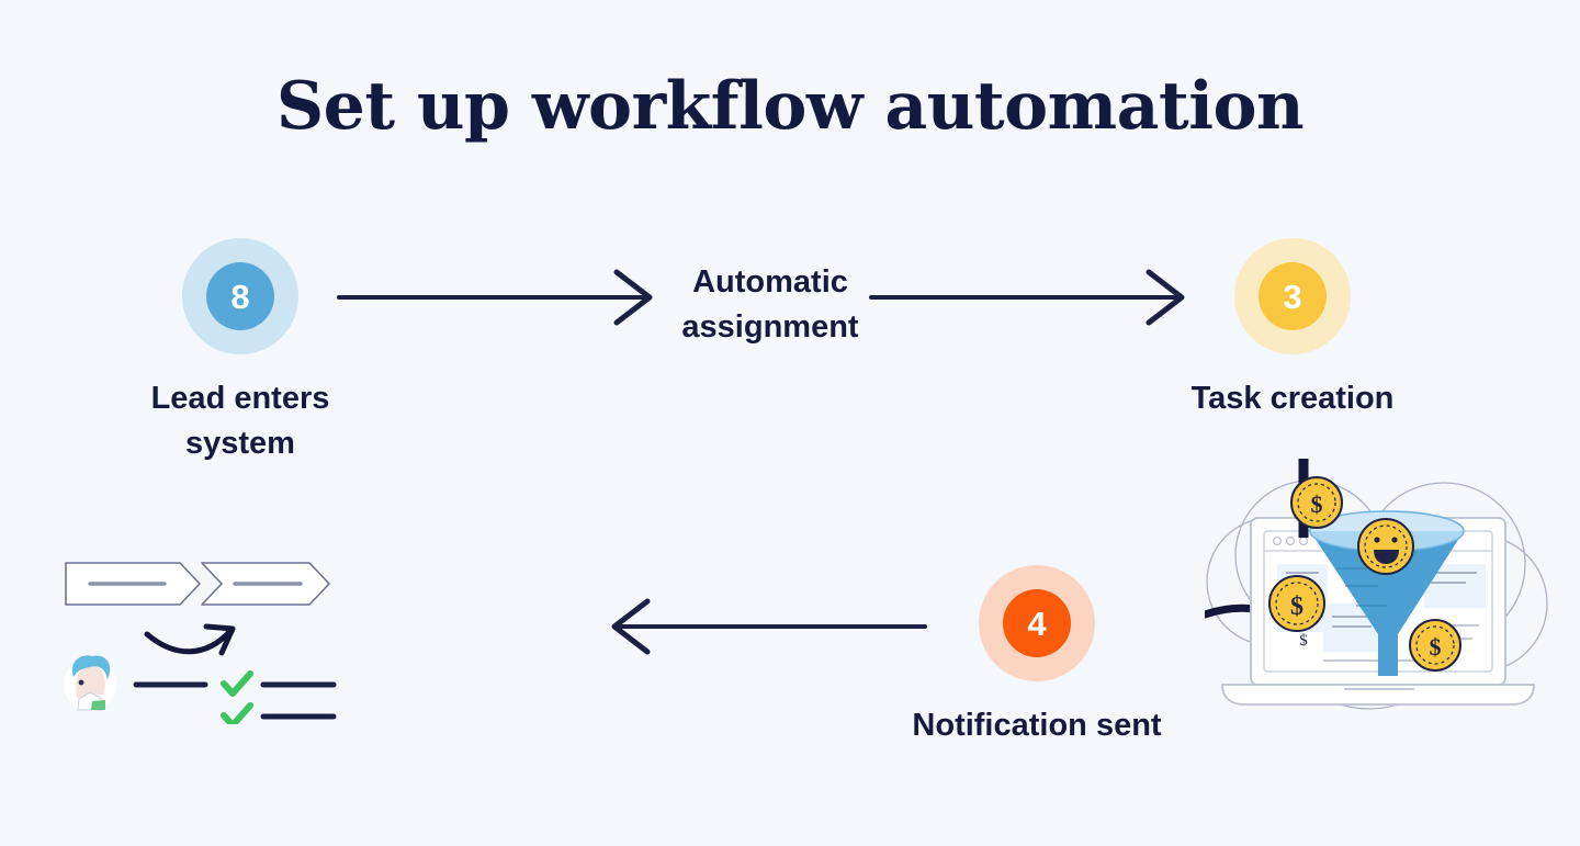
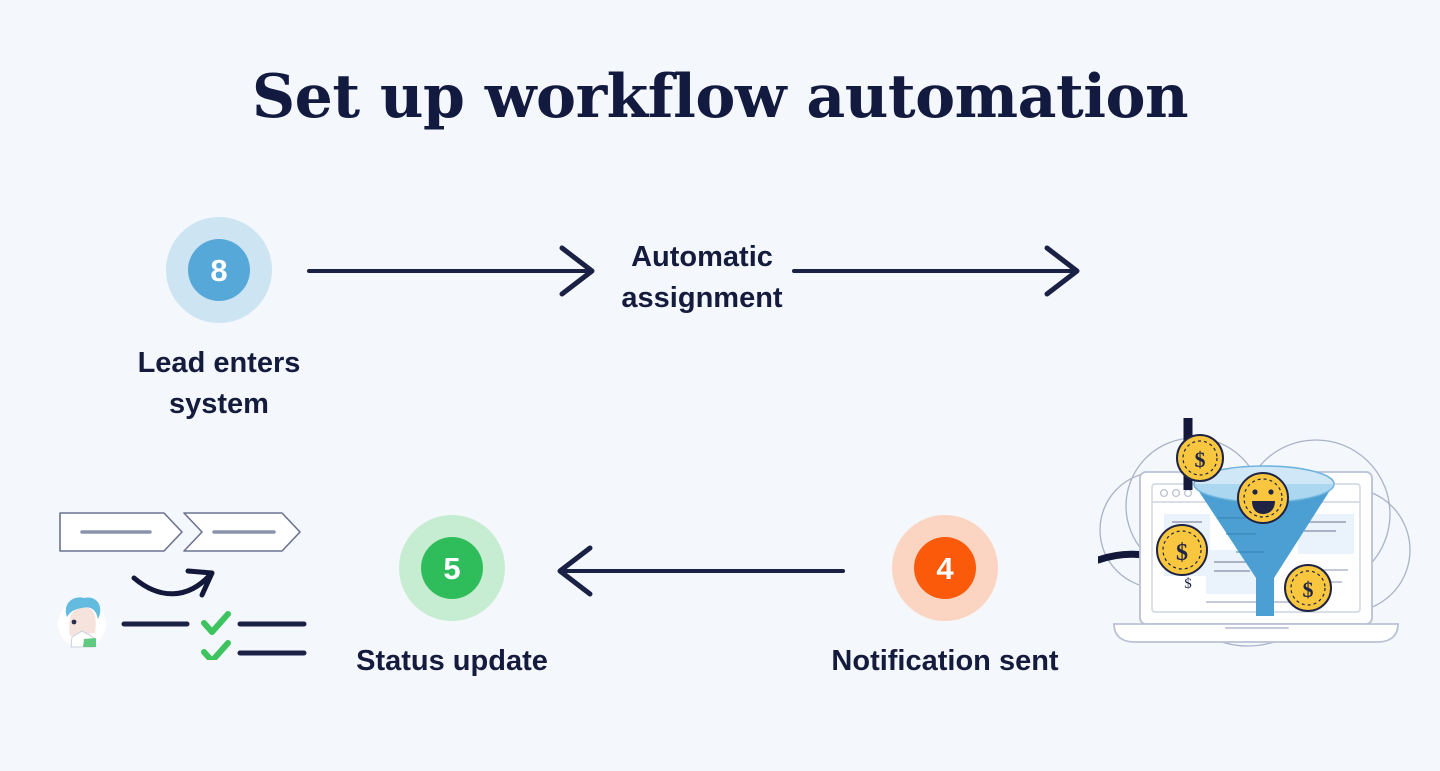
  Set up workflow automation
  8
  Lead enters
  system
  Automatic
  assignment
- 3
- Task creation
  4
  Notification sent
+ 5
+ Status update
  $
  $
  $
  $
